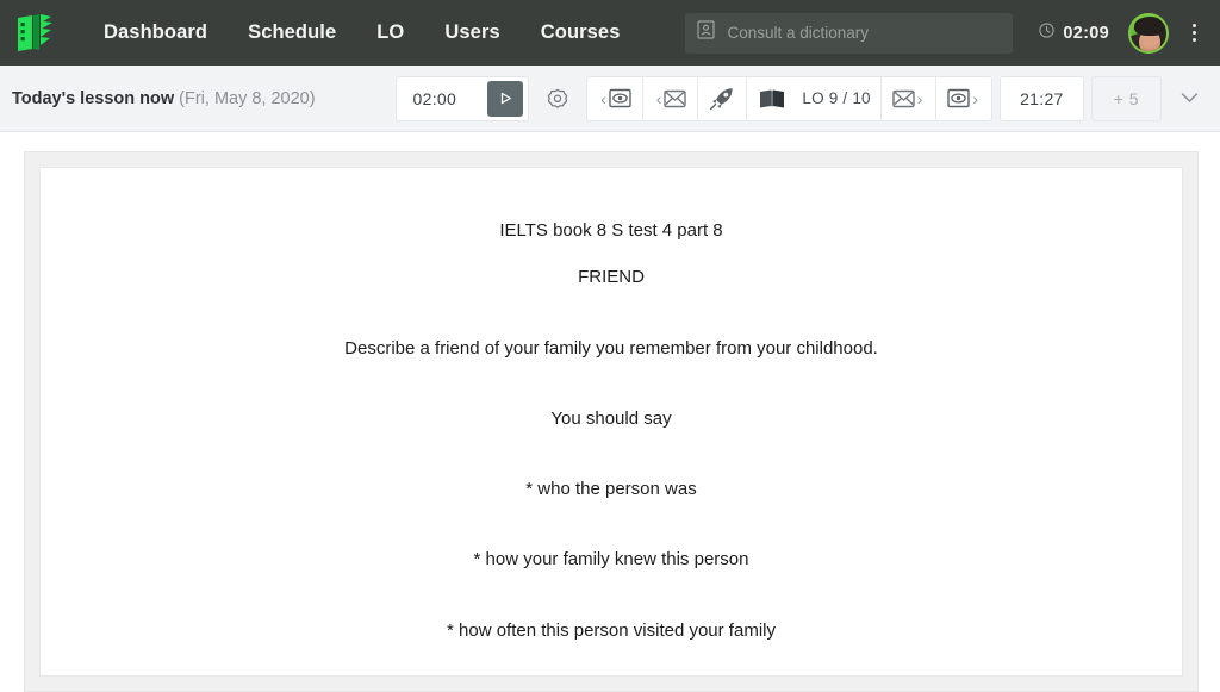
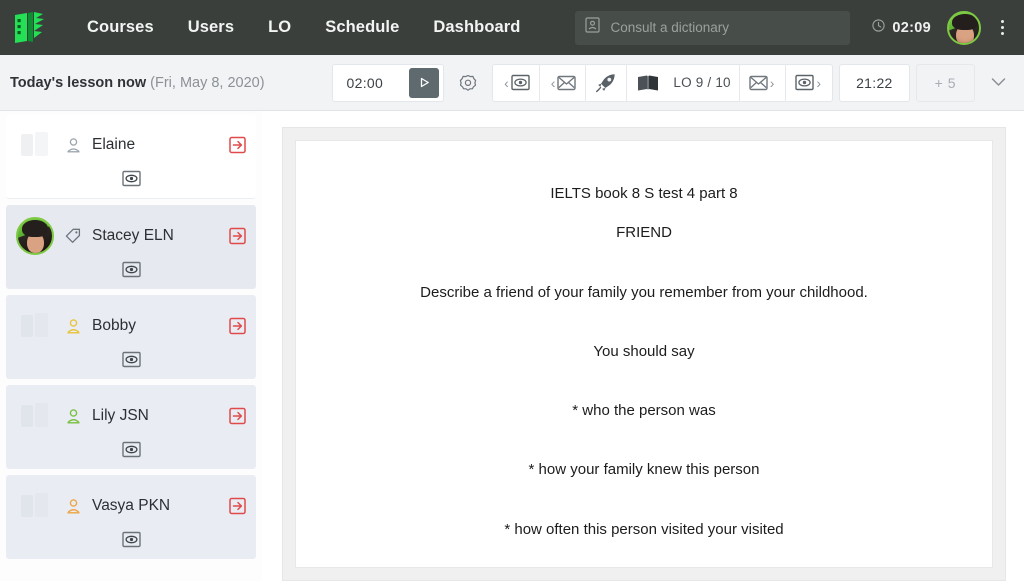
- Dashboard
+ Courses
- Schedule
+ Users
  LO
- Users
+ Schedule
- Courses
+ Dashboard
  Consult a dictionary
  02:09
  Today's lesson now (Fri, May 8, 2020)
  02:00
  ‹
  ‹
  LO 9 / 10
  ›
  ›
- 21:27
+ 21:22
  + 5
+ Elaine
+ Stacey ELN
+ Bobby
+ Lily JSN
+ Vasya PKN
  IELTS book 8 S test 4 part 8
  FRIEND
  Describe a friend of your family you remember from your childhood.
  You should say
  * who the person was
  * how your family knew this person
- * how often this person visited your family
+ * how often this person visited your visited
